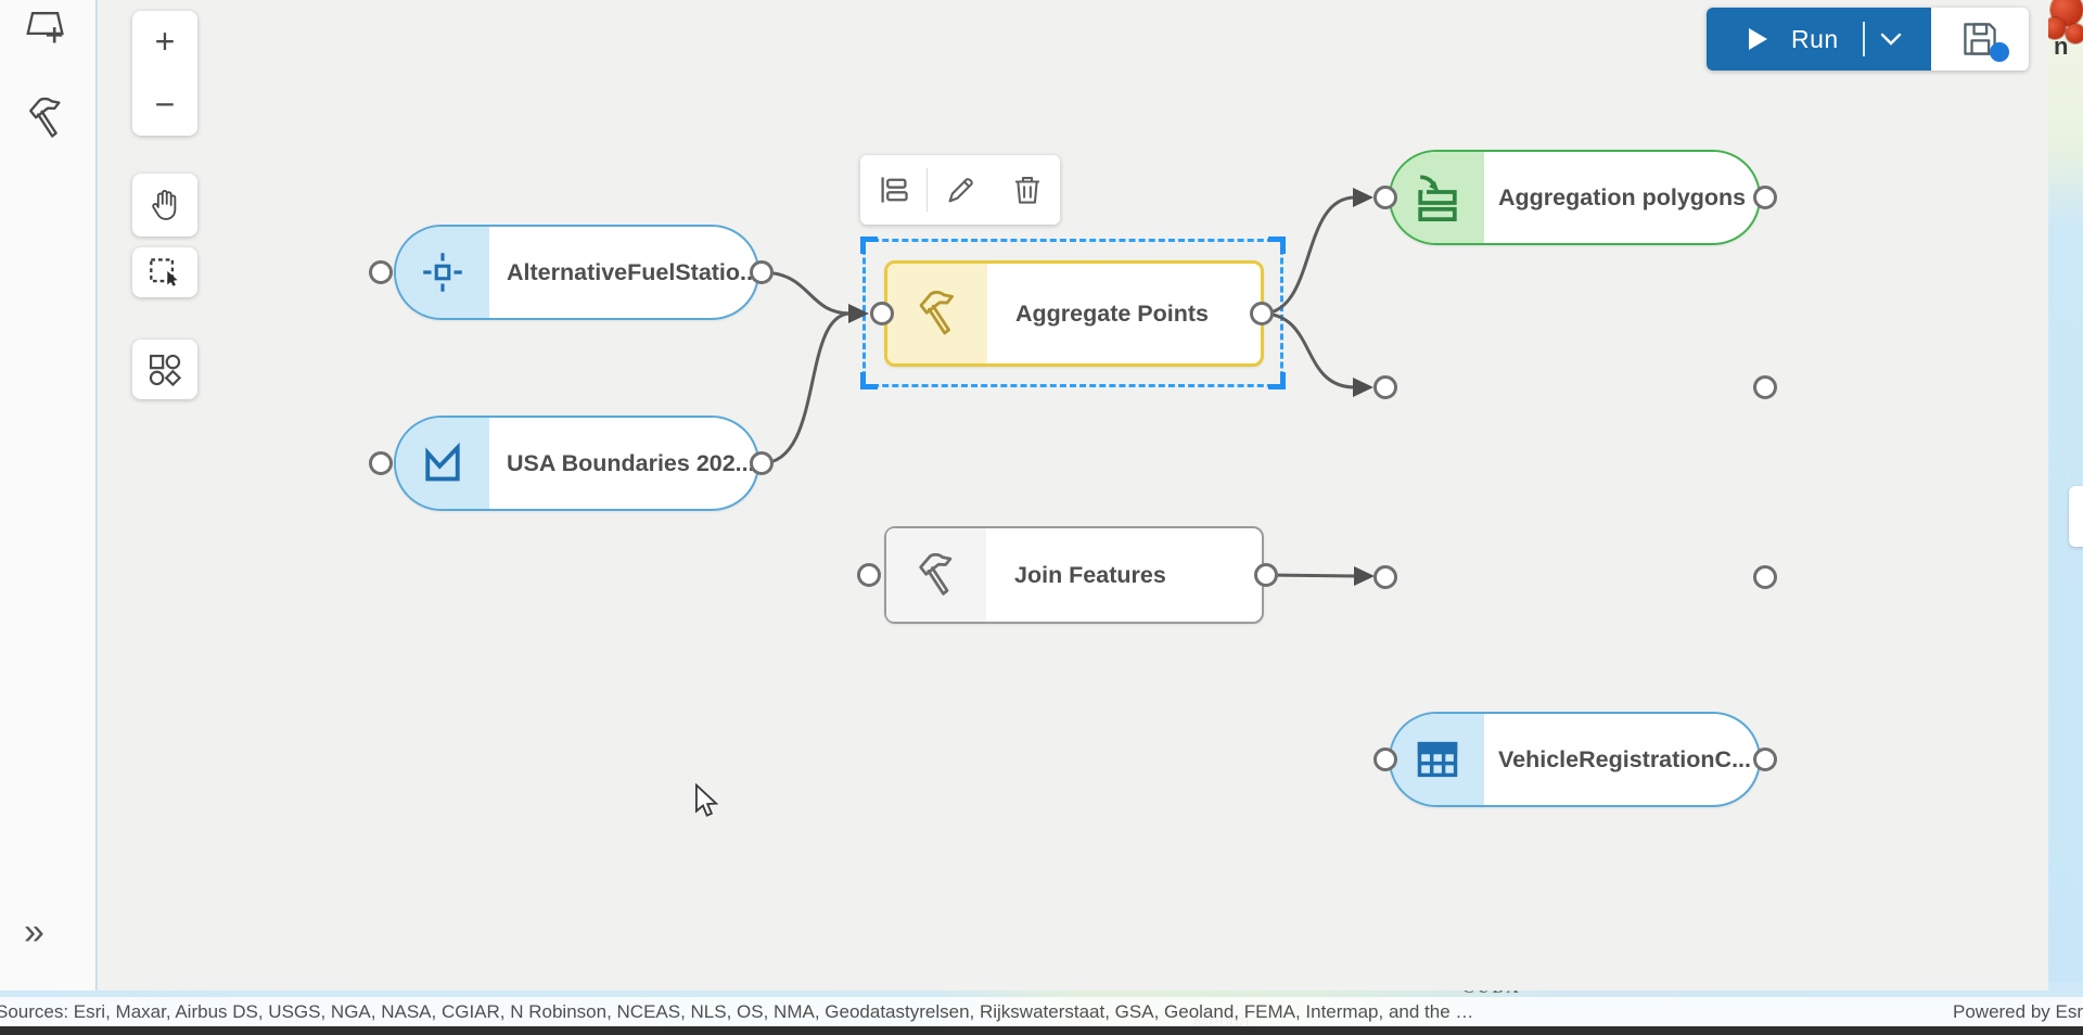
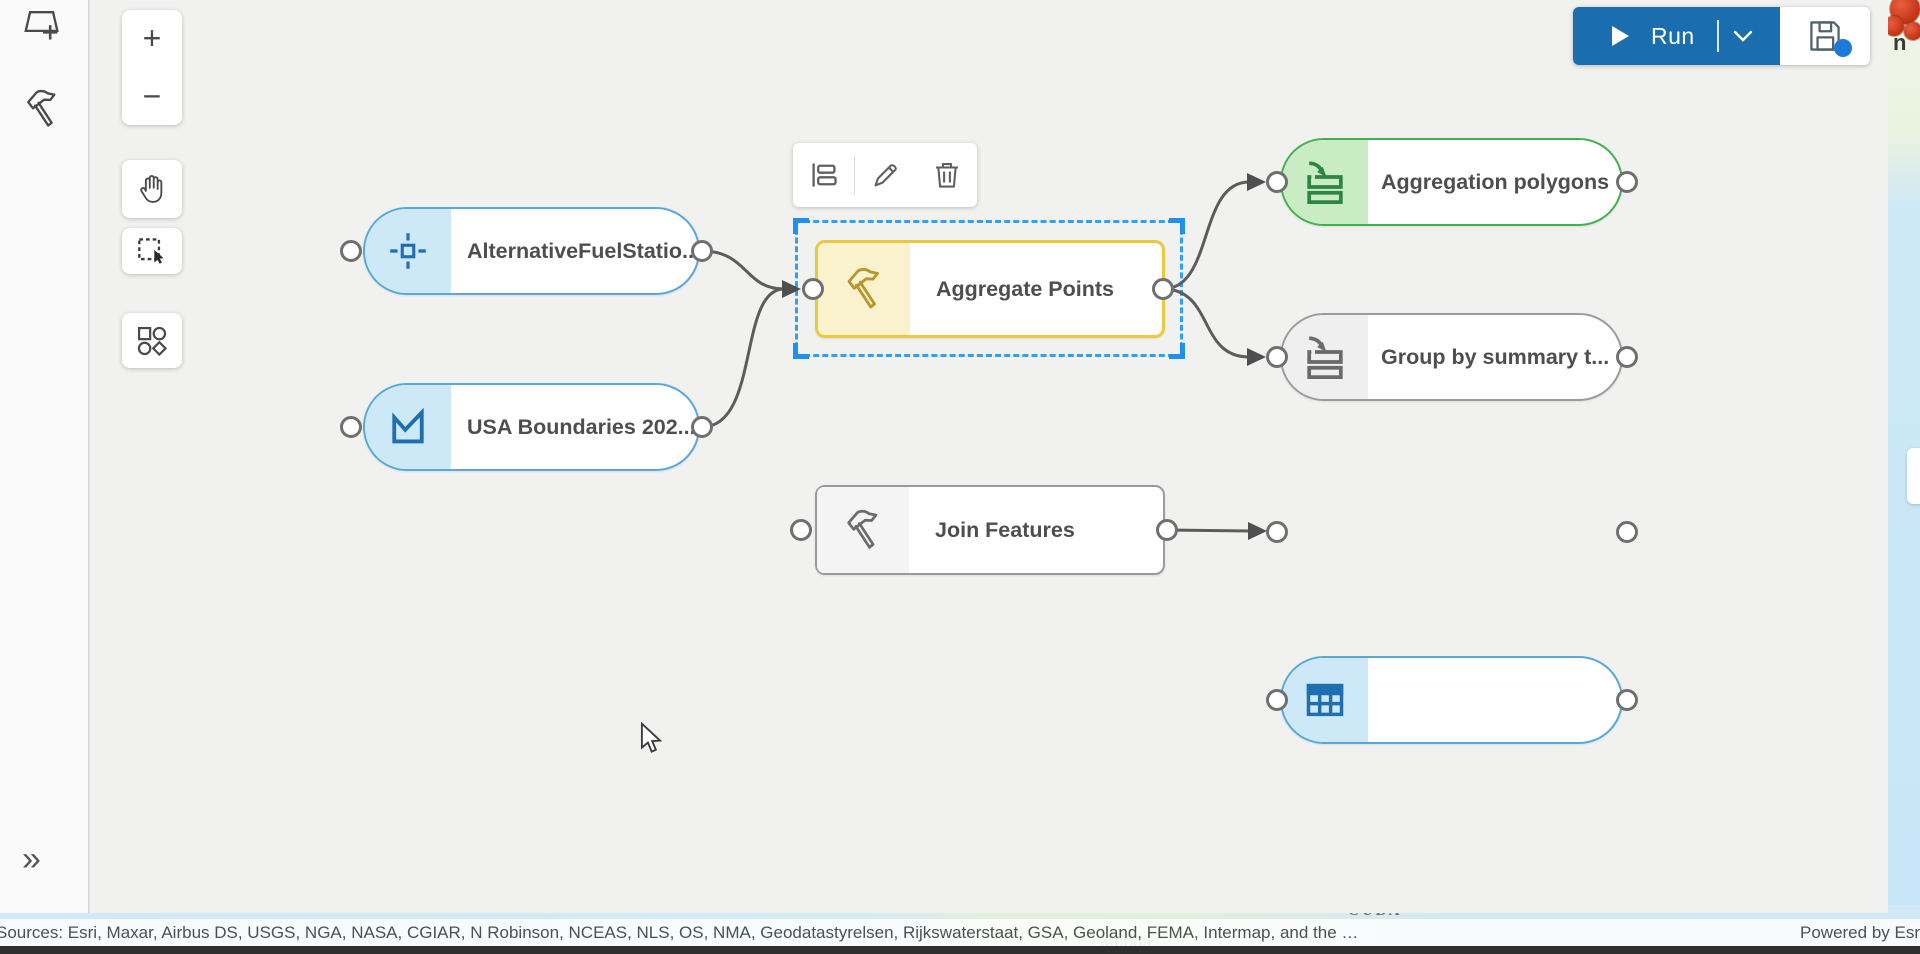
  n
  Mérida
  »
  +
  −
  Run
  AlternativeFuelStatio.
  USA Boundaries 202..
  Aggregate Points
  Aggregation polygons
+ Group by summary t...
  Join Features
- VehicleRegistrationC...
  Sources: Esri, Maxar, Airbus DS, USGS, NGA, NASA, CGIAR, N Robinson, NCEAS, NLS, OS, NMA, Geodatastyrelsen, Rijkswaterstaat, GSA, Geoland, FEMA, Intermap, and the …
  Powered by Esr
